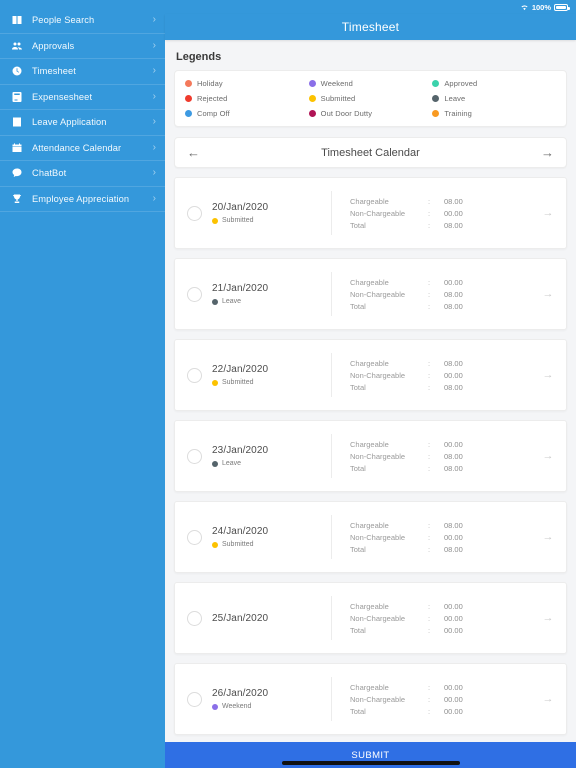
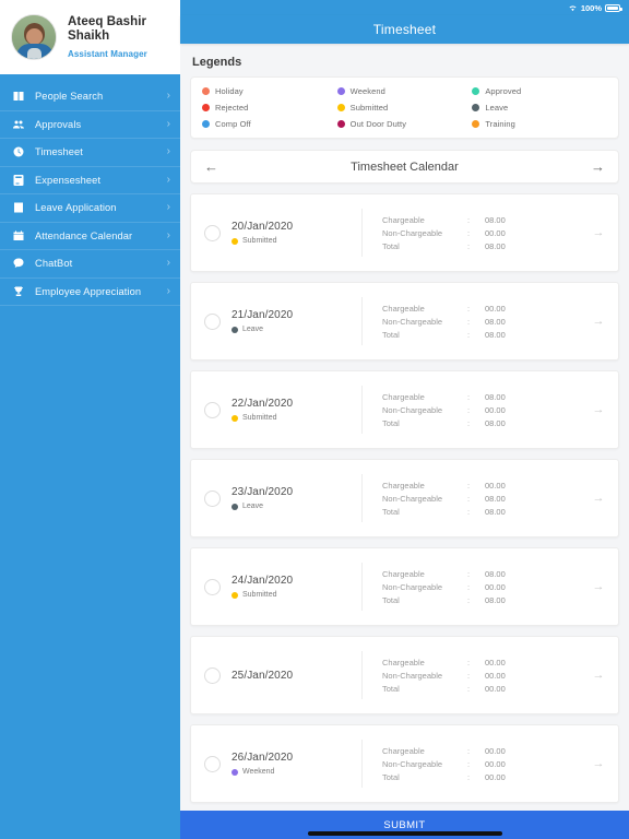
+ Ateeq Bashir Shaikh
+ Assistant Manager
  People Search
  ›
  Approvals
  ›
  Timesheet
  ›
  Expensesheet
  ›
  Leave Application
  ›
  Attendance Calendar
  ›
  ChatBot
  ›
  Employee Appreciation
  ›
  100%
  Timesheet
  Legends
  Holiday
  Weekend
  Approved
  Rejected
  Submitted
  Leave
  Comp Off
  Out Door Dutty
  Training
  ←
  Timesheet Calendar
  →
  20/Jan/2020
  Chargeable
  08.00
  Non-Chargeable
  00.00
  Total
  08.00
  →
  21/Jan/2020
  Chargeable
  00.00
  Non-Chargeable
  08.00
  Total
  08.00
  →
  22/Jan/2020
  Chargeable
  08.00
  Non-Chargeable
  00.00
  Total
  08.00
  →
  23/Jan/2020
  Chargeable
  00.00
  Non-Chargeable
  08.00
  Total
  08.00
  →
  24/Jan/2020
  Chargeable
  08.00
  Non-Chargeable
  00.00
  Total
  08.00
  →
  25/Jan/2020
  Chargeable
  00.00
  Non-Chargeable
  00.00
  Total
  00.00
  →
  26/Jan/2020
  Chargeable
  00.00
  Non-Chargeable
  00.00
  Total
  00.00
  →
  SUBMIT
